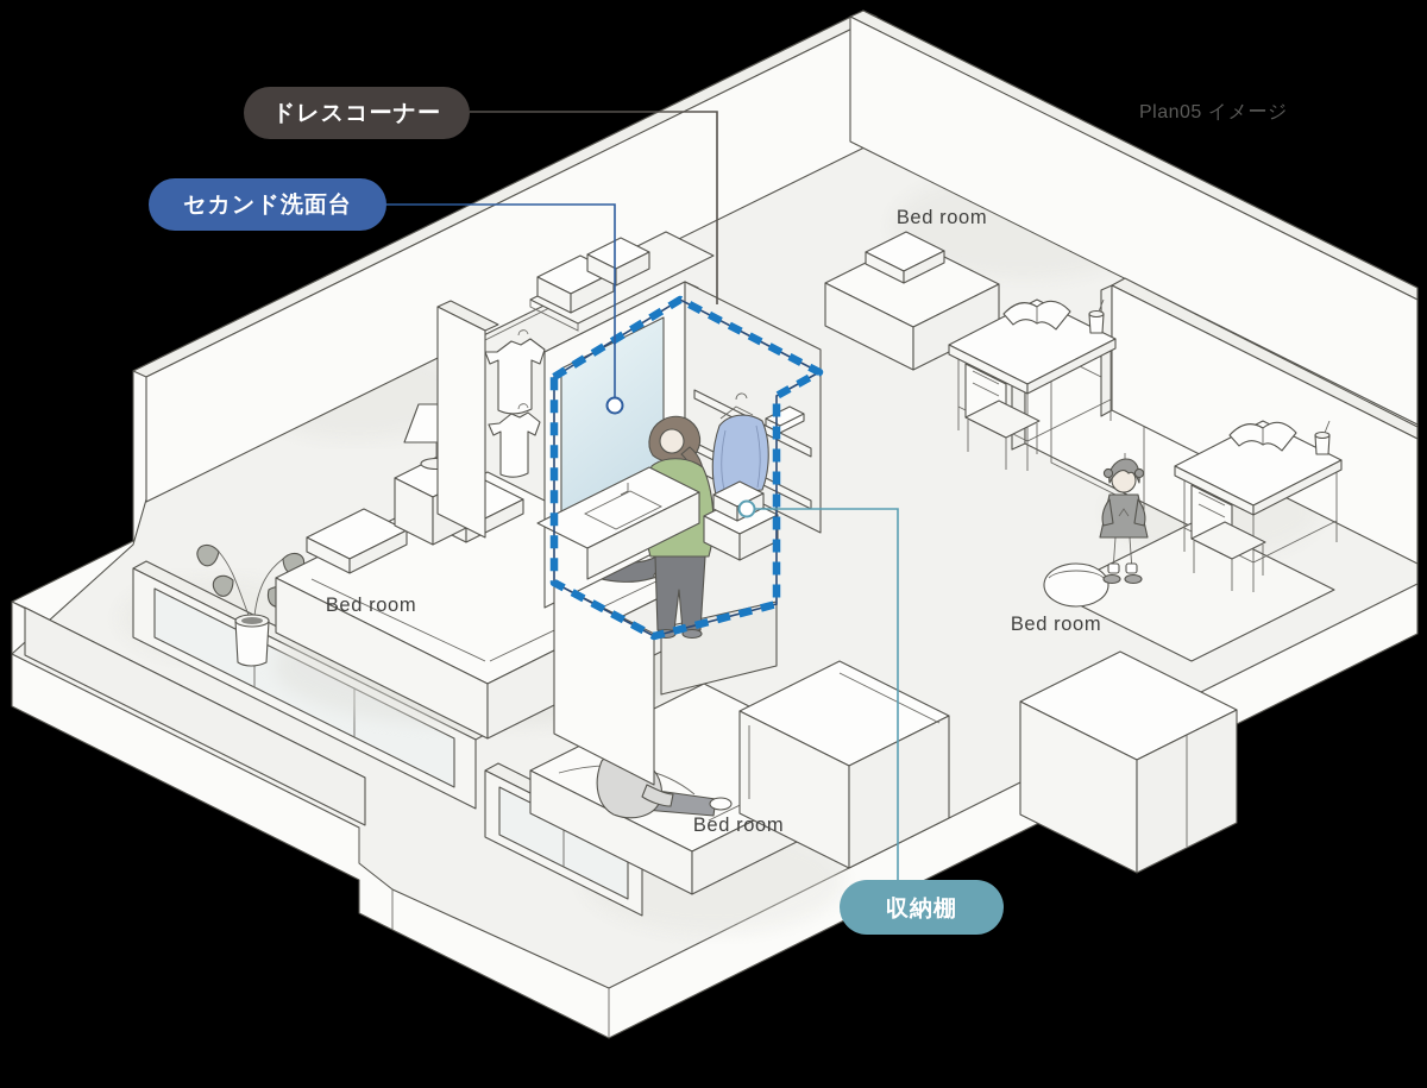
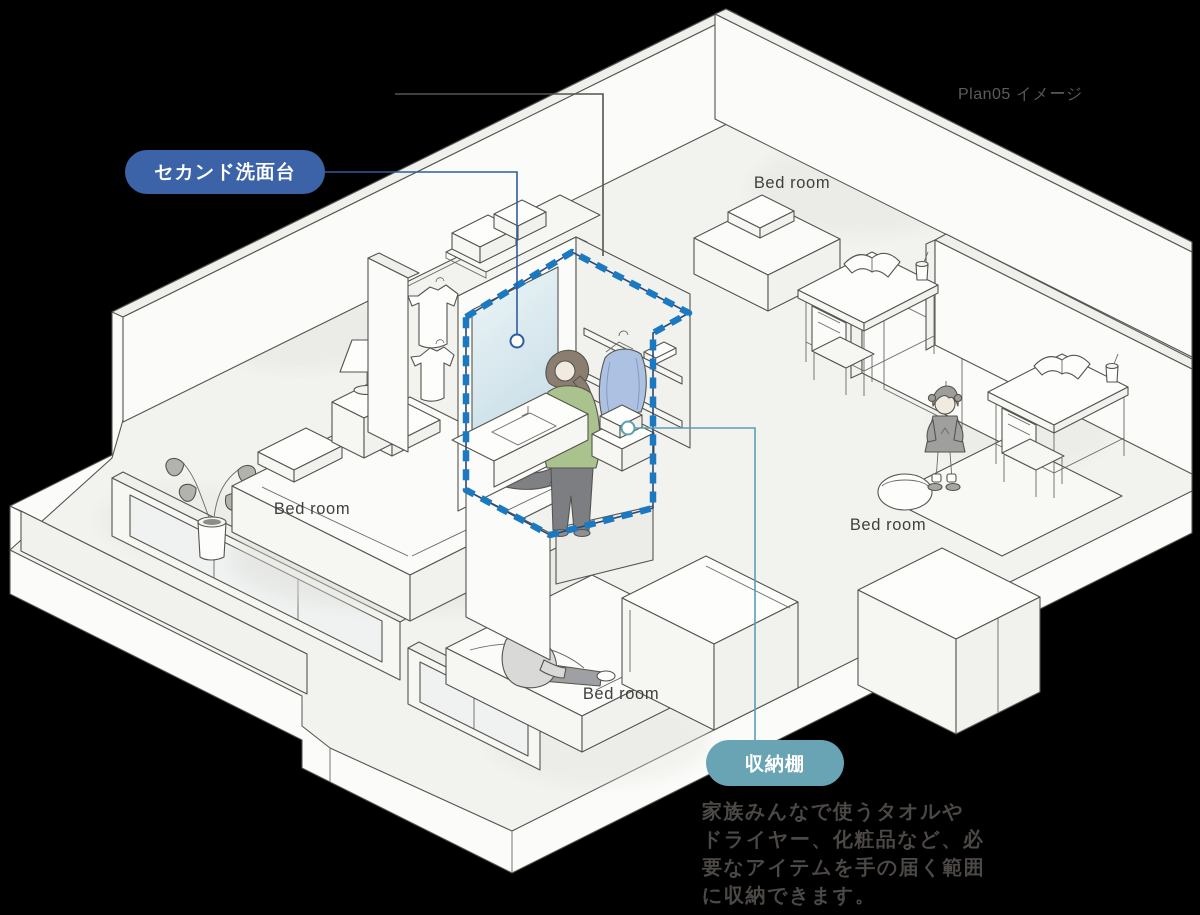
- ドレスコーナー
  セカンド洗面台
  収納棚
  Plan05 イメージ
  Bed room
  Bed room
  Bed room
  Bed room
+ 家族みんなで使うタオルや
+ ドライヤー、化粧品など、必
+ 要なアイテムを手の届く範囲
+ に収納できます。
